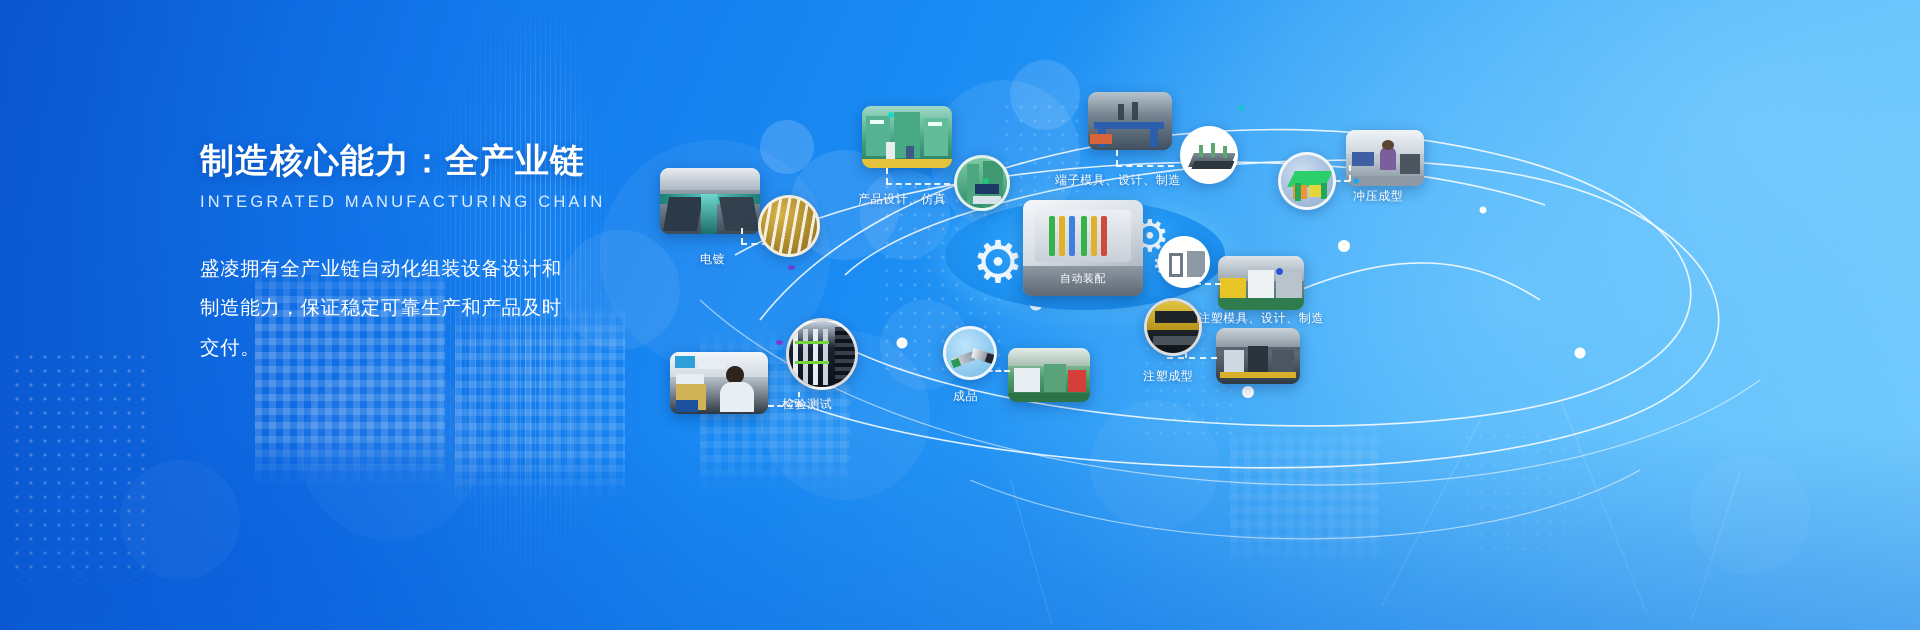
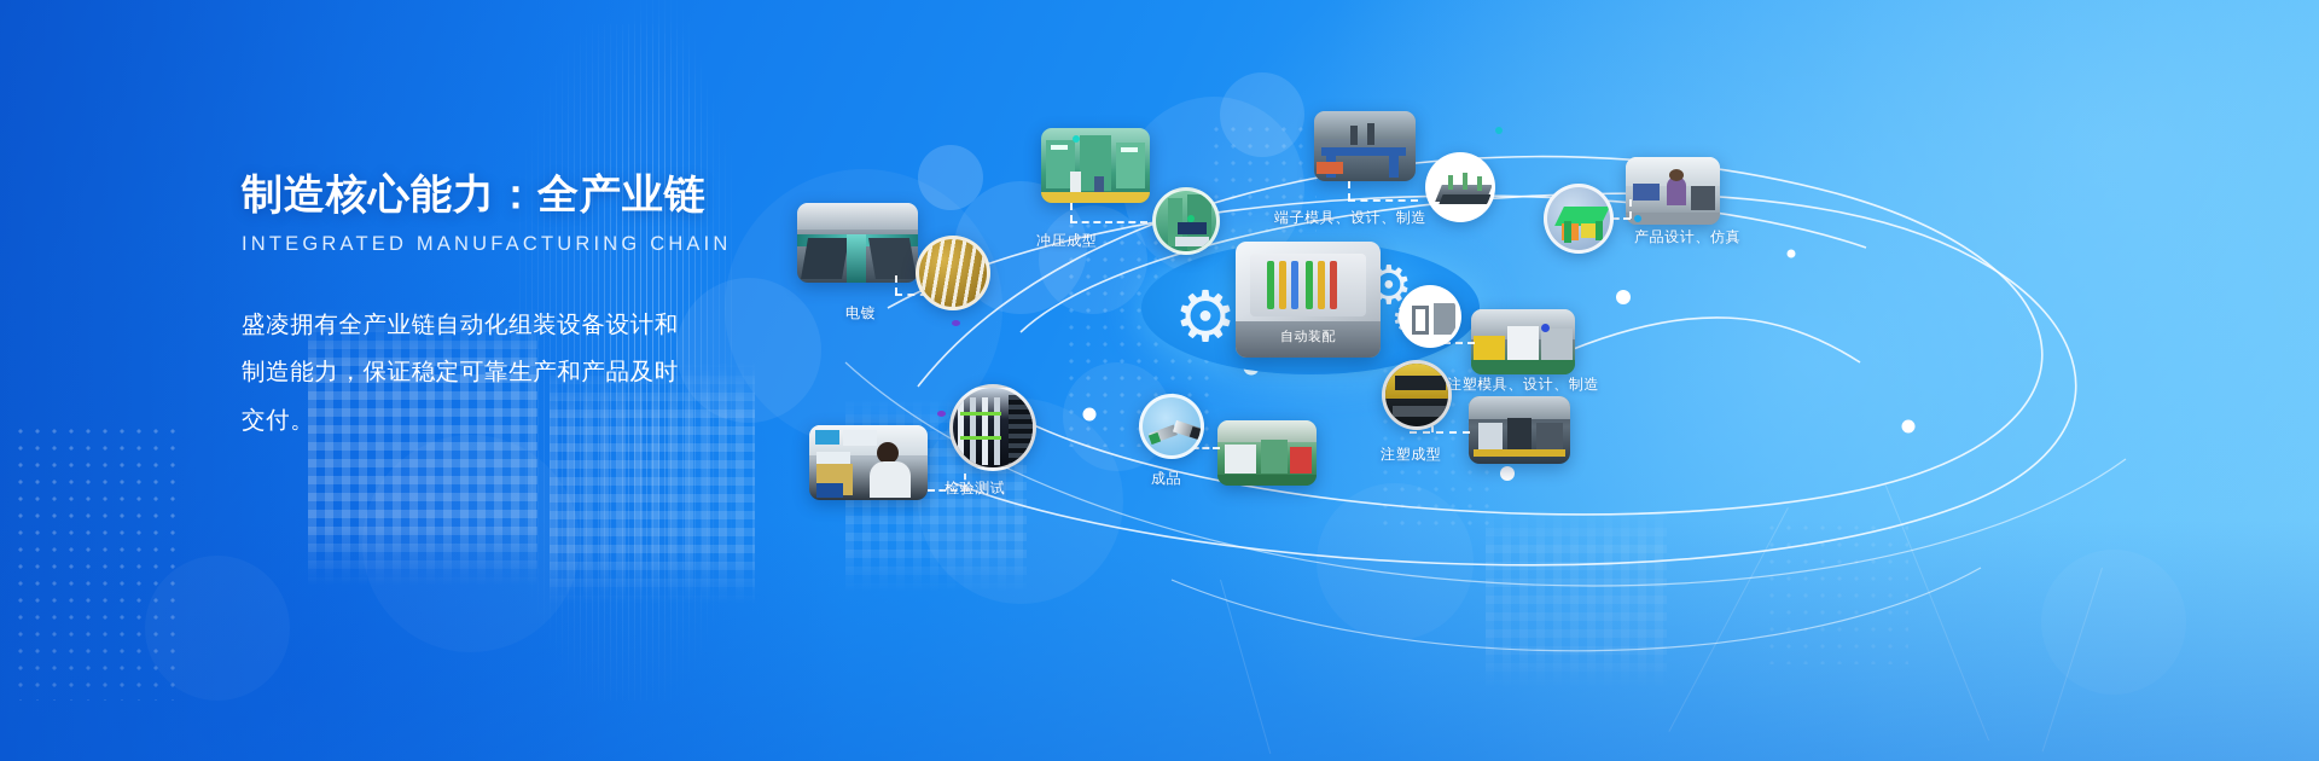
  制造核心能力：全产业链
  INTEGRATED MANUFACTURING CHAIN
  盛凌拥有全产业链自动化组装设备设计和制造能力，保证稳定可靠生产和产品及时交付。
  ⚙
  ⚙
  自动装配
  电镀
- 产品设计、仿真
+ 冲压成型
  端子模具、设计、制造
- 冲压成型
+ 产品设计、仿真
  注塑模具、设计、制造
  注塑成型
  成品
  检验测试
